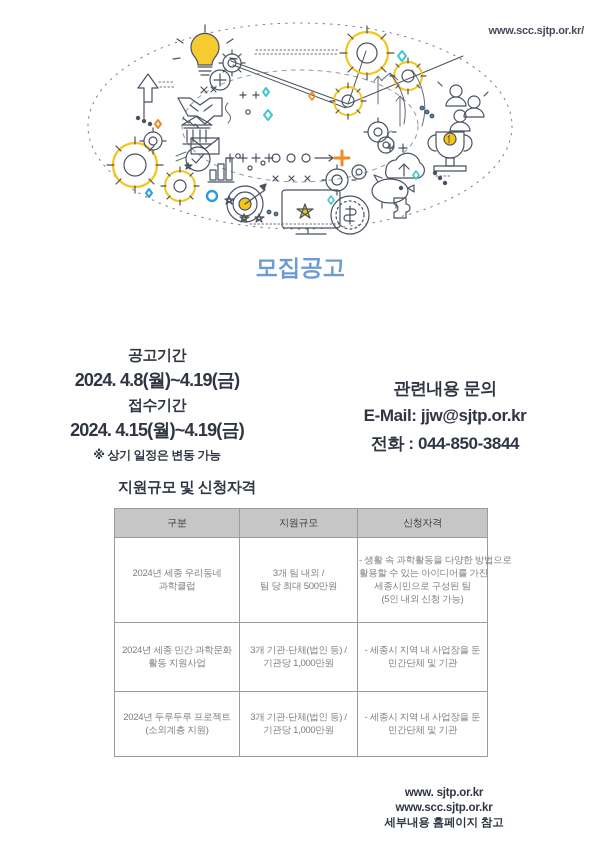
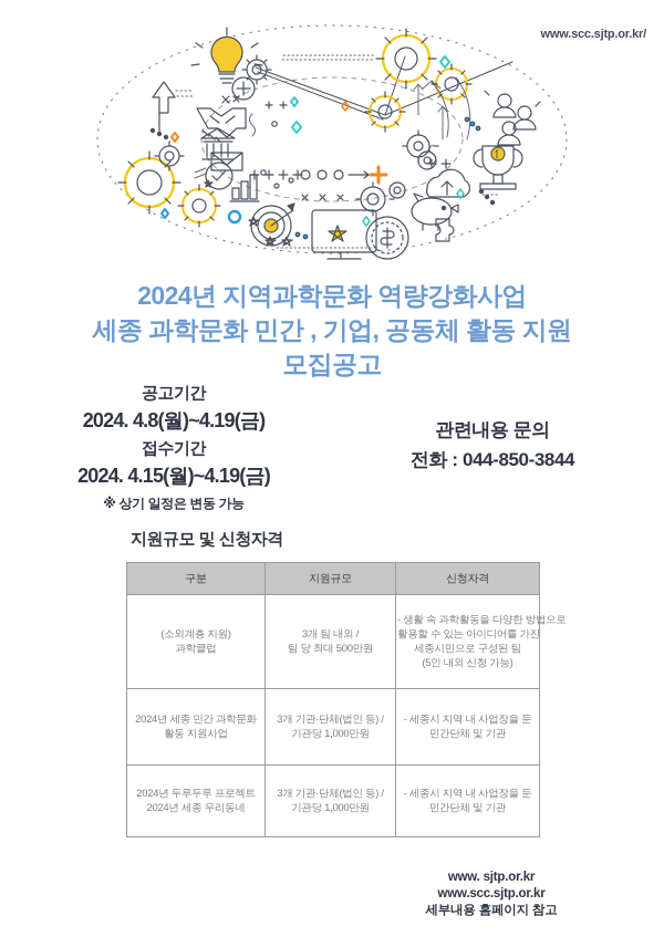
  www.scc.sjtp.or.kr/
+ 2024년 지역과학문화 역량강화사업
+ 세종 과학문화 민간 , 기업, 공동체 활동 지원
  모집공고
  공고기간
  2024. 4.8(월)~4.19(금)
  접수기간
  2024. 4.15(월)~4.19(금)
  ※ 상기 일정은 변동 가능
  관련내용 문의
- E-Mail: jjw@sjtp.or.kr
  전화 : 044-850-3844
  지원규모 및 신청자격
  구분	지원규모	신청자격
- 2024년 세종 우리동네 과학클럽	3개 팀 내외 / 팀 당 최대 500만원	- 생활 속 과학활동을 다양한 방법으로 활용할 수 있는 아이디어를 가진 세종시민으로 구성된 팀 (5인 내외 신청 가능)
+ (소외계층 지원) 과학클럽	3개 팀 내외 / 팀 당 최대 500만원	- 생활 속 과학활동을 다양한 방법으로 활용할 수 있는 아이디어를 가진 세종시민으로 구성된 팀 (5인 내외 신청 가능)
  2024년 세종 민간 과학문화 활동 지원사업	3개 기관·단체(법인 등) / 기관당 1,000만원	- 세종시 지역 내 사업장을 둔 민간단체 및 기관
- 2024년 두루두루 프로젝트 (소외계층 지원)	3개 기관·단체(법인 등) / 기관당 1,000만원	- 세종시 지역 내 사업장을 둔 민간단체 및 기관
+ 2024년 두루두루 프로젝트 2024년 세종 우리동네	3개 기관·단체(법인 등) / 기관당 1,000만원	- 세종시 지역 내 사업장을 둔 민간단체 및 기관
  www. sjtp.or.kr
  www.scc.sjtp.or.kr
  세부내용 홈페이지 참고
